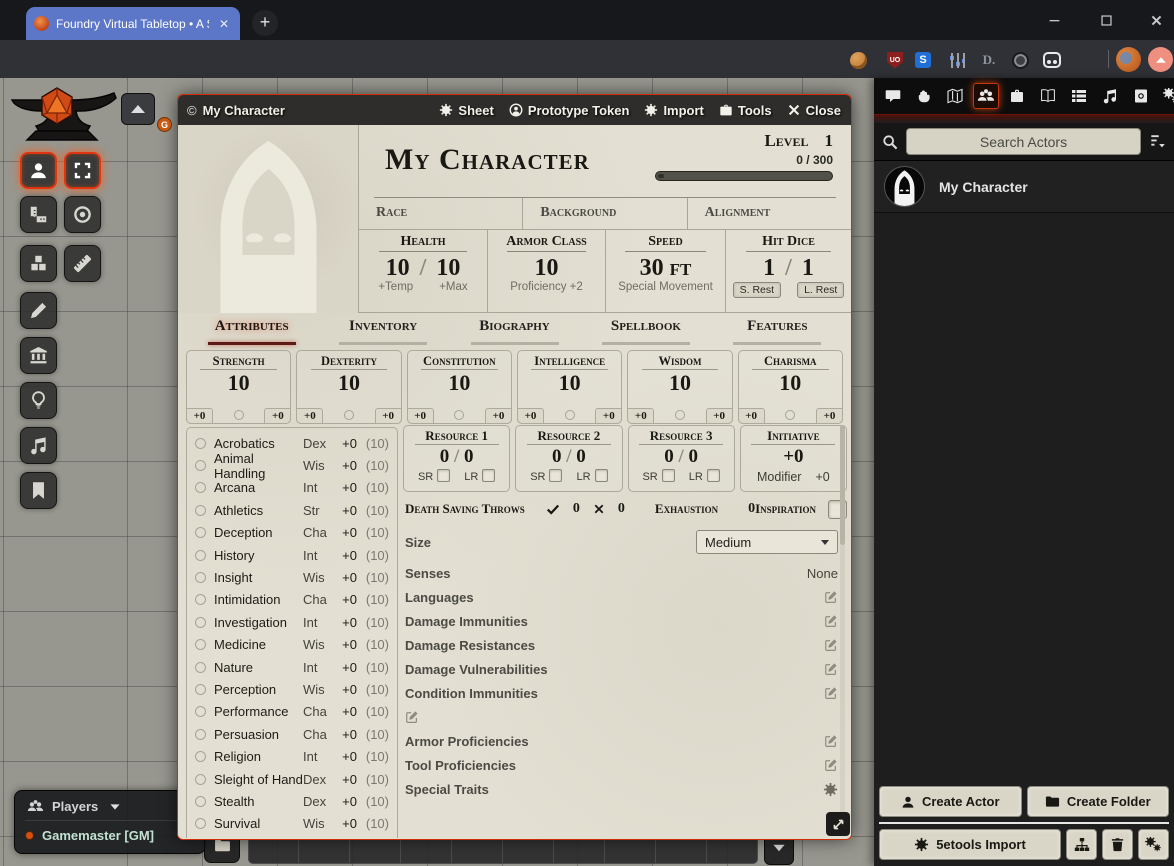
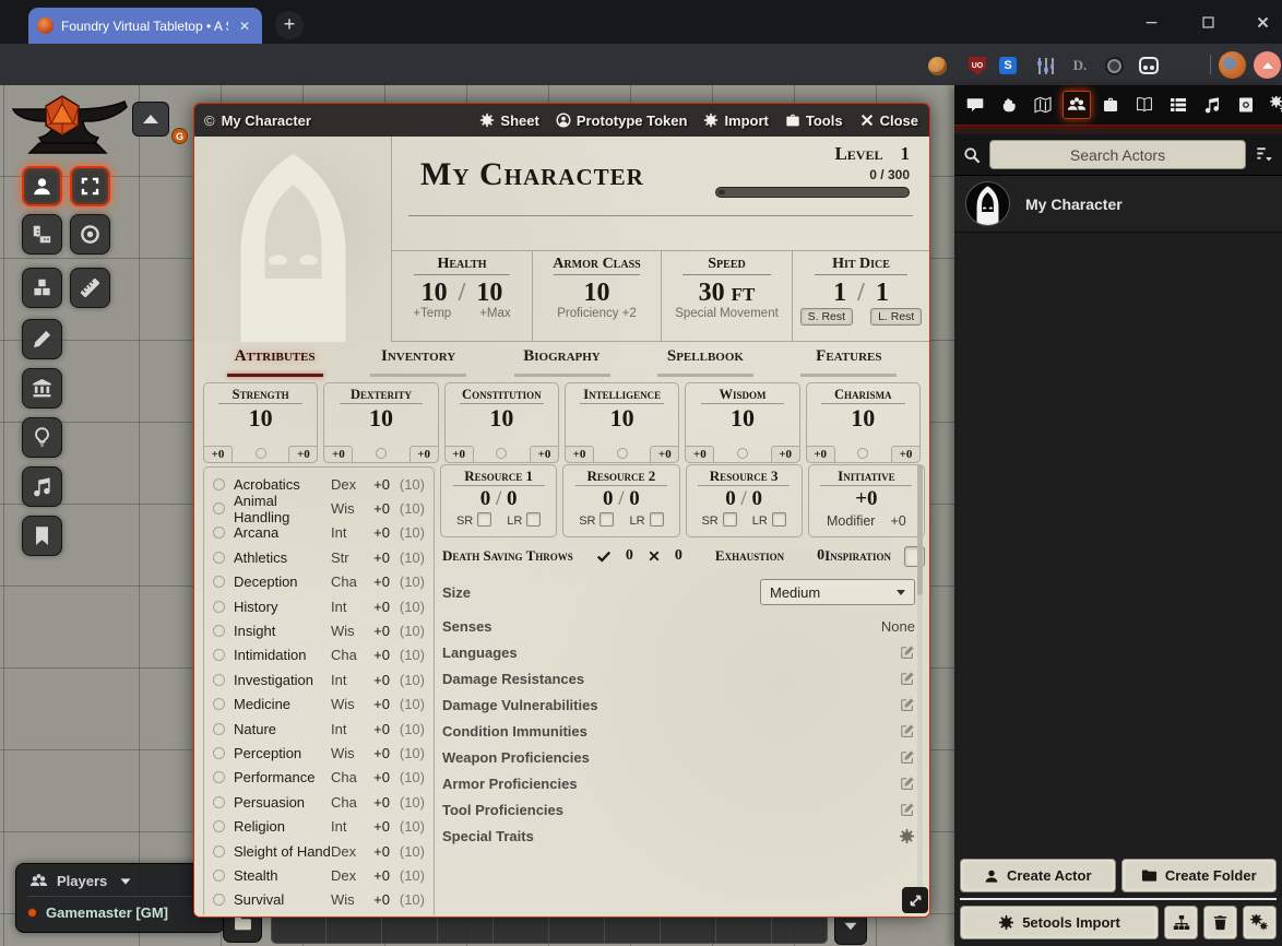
  Foundry Virtual Tabletop • A
  ✕
  +
  S
  D.
  Players
  Gamemaster [GM]
  ©
  My Character
  Sheet
  Prototype Token
  Import
  Tools
  Close
  G
  My Character
  Level
  1
  0 / 300
- Race
- Background
- Alignment
  Health
  10
  /
  10
  +Temp
  +Max
  Armor Class
  10
  Proficiency +2
  Speed
  30 ft
  Special Movement
  Hit Dice
  1
  /
  1
  S. Rest
  L. Rest
  Attributes
  Inventory
  Biography
  Spellbook
  Features
  Strength
  10
  +0
  +0
  Dexterity
  10
  +0
  +0
  Constitution
  10
  +0
  +0
  Intelligence
  10
  +0
  +0
  Wisdom
  10
  +0
  +0
  Charisma
  10
  +0
  +0
  Acrobatics
  Dex
  +0
  (10)
  Animal Handling
  Wis
  +0
  (10)
  Arcana
  Int
  +0
  (10)
  Athletics
  Str
  +0
  (10)
  Deception
  Cha
  +0
  (10)
  History
  Int
  +0
  (10)
  Insight
  Wis
  +0
  (10)
  Intimidation
  Cha
  +0
  (10)
  Investigation
  Int
  +0
  (10)
  Medicine
  Wis
  +0
  (10)
  Nature
  Int
  +0
  (10)
  Perception
  Wis
  +0
  (10)
  Performance
  Cha
  +0
  (10)
  Persuasion
  Cha
  +0
  (10)
  Religion
  Int
  +0
  (10)
  Sleight of Hand
  Dex
  +0
  (10)
  Stealth
  Dex
  +0
  (10)
  Survival
  Wis
  +0
  (10)
  Resource 1
  0 / 0
  SR
  LR
  Resource 2
  0 / 0
  SR
  LR
  Resource 3
  0 / 0
  SR
  LR
  Initiative
  +0
  Modifier
  +0
  Death Saving Throws
  0
  0
  Exhaustion
  0
  Inspiration
  Size
  Medium
  Senses
  None
  Languages
- Damage Immunities
  Damage Resistances
  Damage Vulnerabilities
  Condition Immunities
+ Weapon Proficiencies
  Armor Proficiencies
  Tool Proficiencies
  Special Traits
  Search Actors
  My Character
  Create Actor
  Create Folder
  5etools Import
